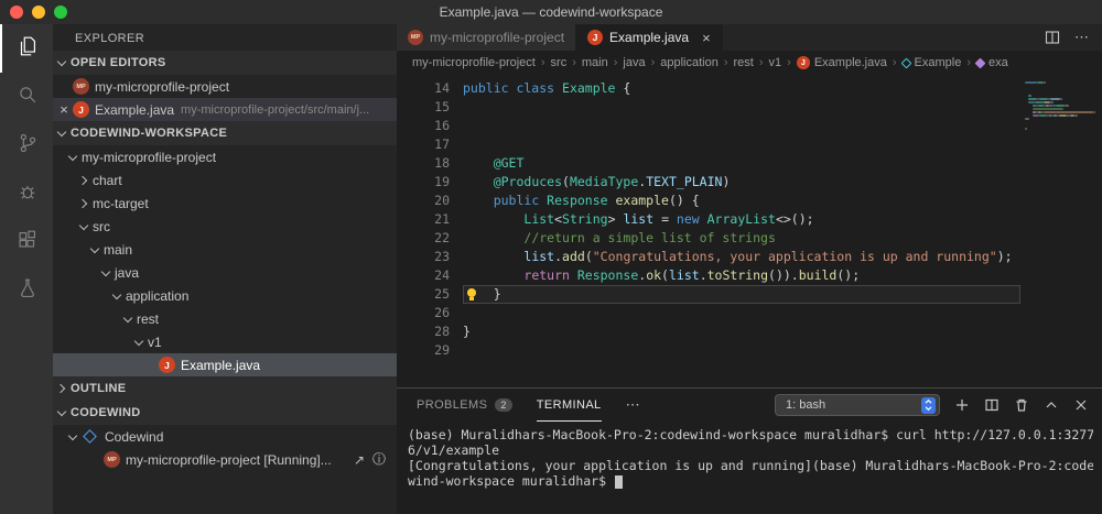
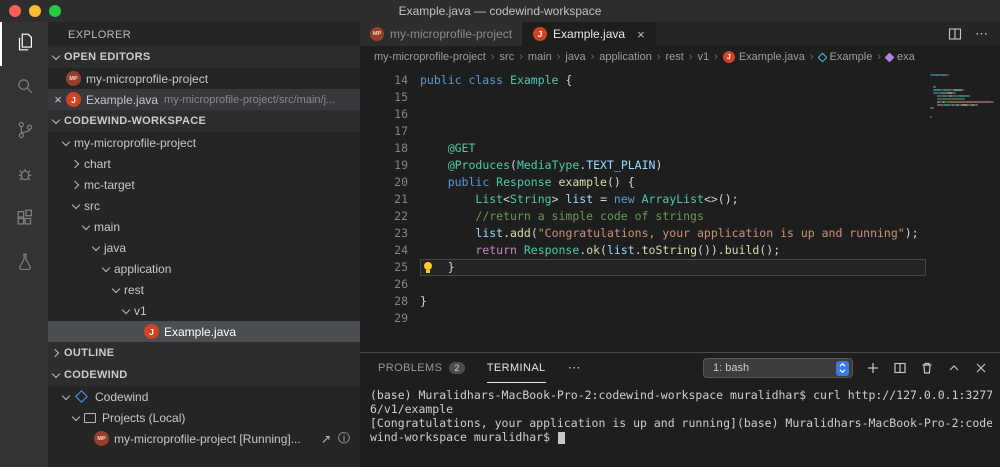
  Example.java — codewind-workspace
  EXPLORER
  OPEN EDITORS
  my-microprofile-project
  ×
  J
  Example.java
  my-microprofile-project/src/main/j...
  CODEWIND-WORKSPACE
  my-microprofile-project
  chart
  mc-target
  src
  main
  java
  application
  rest
  v1
  J
  Example.java
  OUTLINE
  CODEWIND
  Codewind
+ Projects (Local)
  my-microprofile-project [Running]...
  ↗
  ⓘ
  my-microprofile-project
  J
  Example.java
  ×
  ⋯
  my-microprofile-project
  ›
  src
  ›
  main
  ›
  java
  ›
  application
  ›
  rest
  ›
  v1
  ›
  Example.java
  ›
  Example
  ›
  exa
  14
  public class Example {
  15
  16
  17
  18
  @GET
  19
  @Produces(MediaType.TEXT_PLAIN)
  20
  public Response example() {
  21
  List<String> list = new ArrayList<>();
  22
- //return a simple list of strings
+ //return a simple code of strings
  23
  list.add("Congratulations, your application is up and running");
  24
  return Response.ok(list.toString()).build();
  25
  }
  26
  28
  }
  29
  PROBLEMS
  2
  TERMINAL
  ⋯
  1: bash
  (base) Muralidhars-MacBook-Pro-2:codewind-workspace muralidhar$ curl http://127.0.0.1:3277
  6/v1/example
  [Congratulations, your application is up and running](base) Muralidhars-MacBook-Pro-2:code
  wind-workspace muralidhar$
